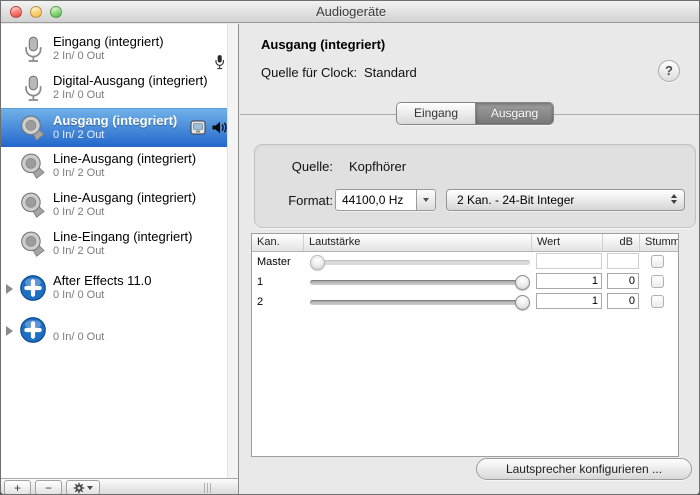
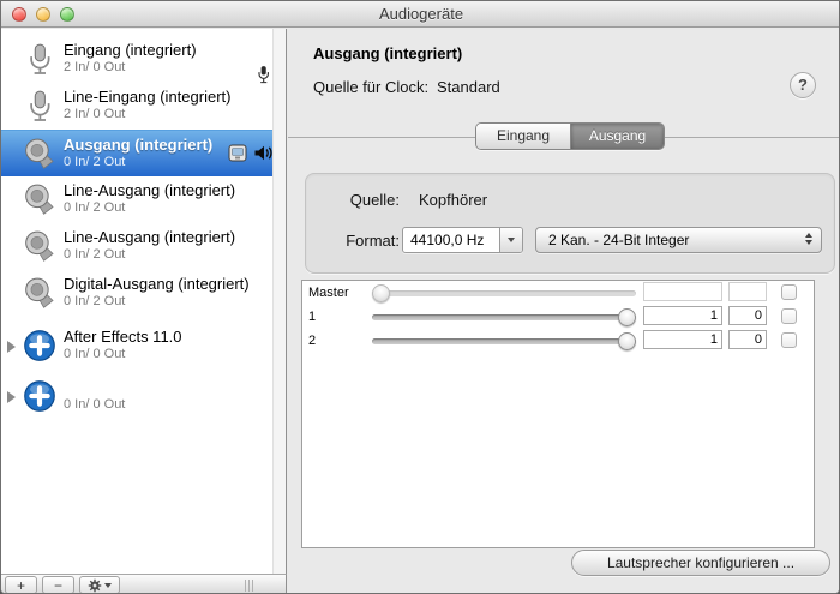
  Audiogeräte
  Eingang (integriert)
  2 In/ 0 Out
- Digital-Ausgang (integriert)
+ Line-Eingang (integriert)
  2 In/ 0 Out
  Ausgang (integriert)
  0 In/ 2 Out
  Line-Ausgang (integriert)
  0 In/ 2 Out
  Line-Ausgang (integriert)
  0 In/ 2 Out
- Line-Eingang (integriert)
+ Digital-Ausgang (integriert)
  0 In/ 2 Out
  After Effects 11.0
  0 In/ 0 Out
  0 In/ 0 Out
  +
  −
  Ausgang (integriert)
  Quelle für Clock:
  Standard
  ?
  Eingang
  Ausgang
  Quelle:
  Kopfhörer
  Format:
  44100,0 Hz
  2 Kan. - 24-Bit Integer
- Kan.
- Lautstärke
- Wert
- dB
- Stumm
  Master
  1
  1
  0
  2
  1
  0
  Lautsprecher konfigurieren ...
